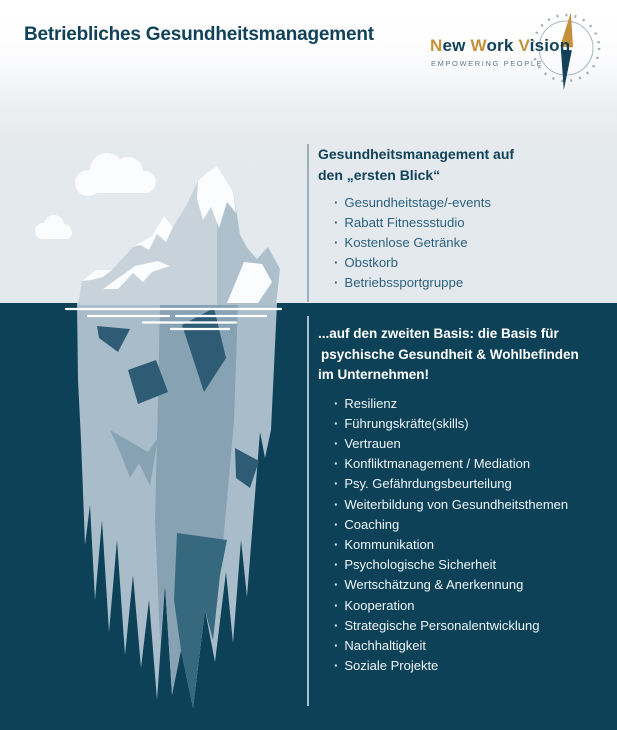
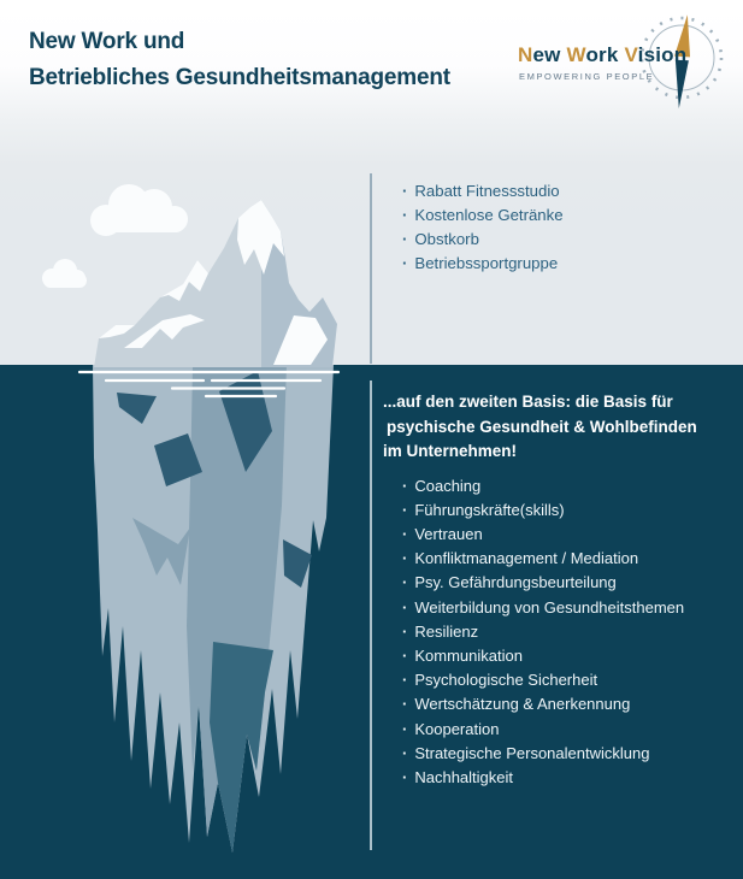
+ New Work und
  Betriebliches Gesundheitsmanagement
  New Work Vision
  EMPOWERING PEOPLE
- Gesundheitsmanagement auf
- den „ersten Blick“
- · Gesundheitstage/-events
  · Rabatt Fitnessstudio
  · Kostenlose Getränke
  · Obstkorb
  · Betriebssportgruppe
  ...auf den zweiten Basis: die Basis für
  psychische Gesundheit & Wohlbefinden
  im Unternehmen!
- · Resilienz
+ · Coaching
  · Führungskräfte(skills)
  · Vertrauen
  · Konfliktmanagement / Mediation
  · Psy. Gefährdungsbeurteilung
  · Weiterbildung von Gesundheitsthemen
- · Coaching
+ · Resilienz
  · Kommunikation
  · Psychologische Sicherheit
  · Wertschätzung & Anerkennung
  · Kooperation
  · Strategische Personalentwicklung
  · Nachhaltigkeit
- · Soziale Projekte
